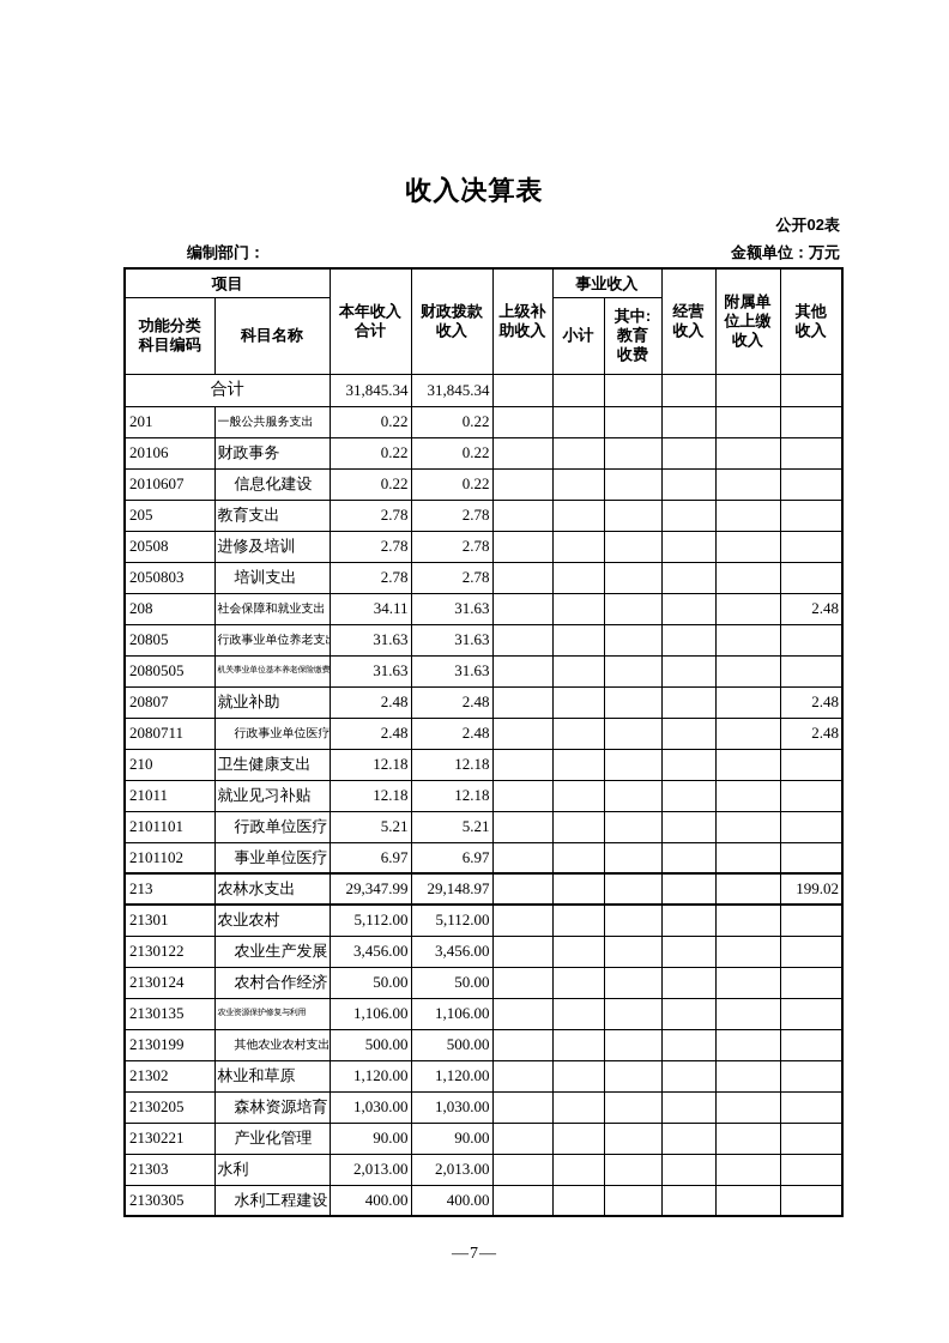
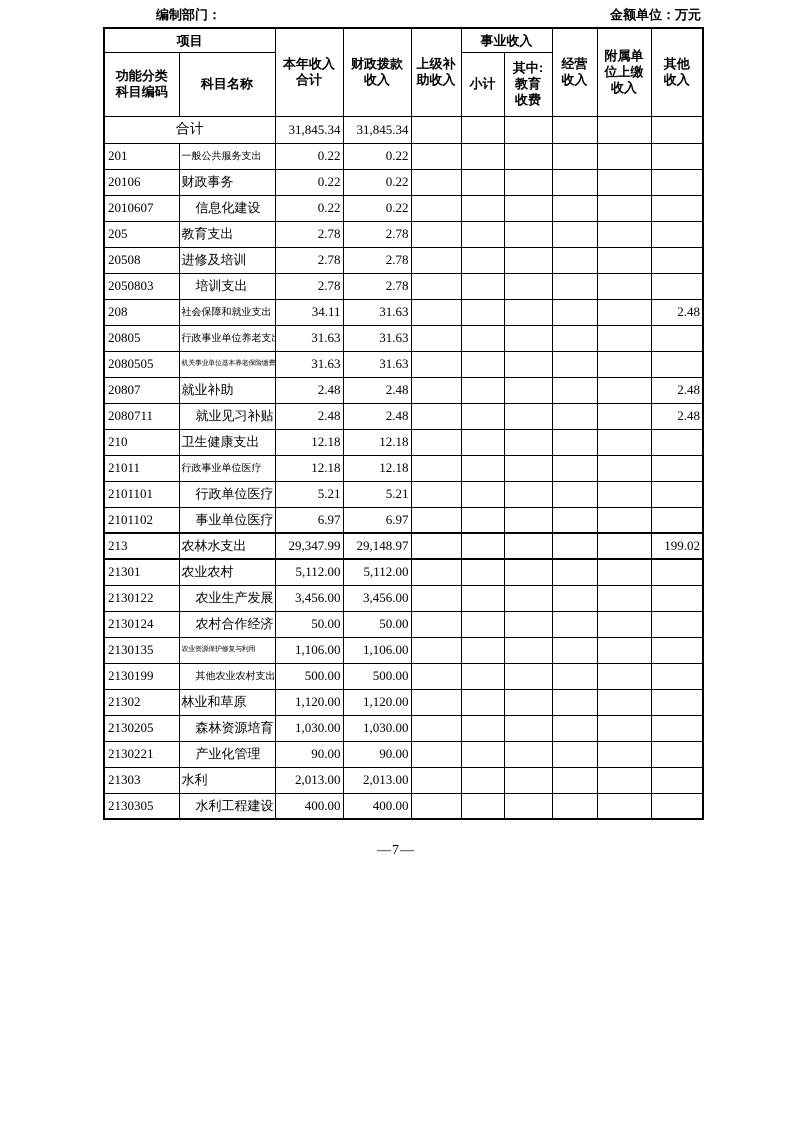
- 收入决算表
- 公开02表
  编制部门：
  金额单位：万元
  项目	本年收入合计	财政拨款收入	上级补助收入	事业收入	经营收入	附属单位上缴收入	其他收入
  功能分类科目编码	科目名称	小计	其中:教育收费
  合计	31,845.34	31,845.34
  201	一般公共服务支出	0.22	0.22
  20106	财政事务	0.22	0.22
  2010607	信息化建设	0.22	0.22
  205	教育支出	2.78	2.78
  20508	进修及培训	2.78	2.78
  2050803	培训支出	2.78	2.78
  208	社会保障和就业支出	34.11	31.63						2.48
  20805	行政事业单位养老支	31.63	31.63
  2080505	机关事业单位基本养老保险缴费	31.63	31.63
  20807	就业补助	2.48	2.48						2.48
- 2080711	行政事业单位医疗	2.48	2.48						2.48
+ 2080711	就业见习补贴	2.48	2.48						2.48
  210	卫生健康支出	12.18	12.18
- 21011	就业见习补贴	12.18	12.18
+ 21011	行政事业单位医疗	12.18	12.18
  2101101	行政单位医疗	5.21	5.21
  2101102	事业单位医疗	6.97	6.97
  213	农林水支出	29,347.99	29,148.97						199.02
  21301	农业农村	5,112.00	5,112.00
  2130122	农业生产发展	3,456.00	3,456.00
  2130124	农村合作经济	50.00	50.00
  2130135	农业资源保护修复与利用	1,106.00	1,106.00
  2130199	其他农业农村支出	500.00	500.00
  21302	林业和草原	1,120.00	1,120.00
  2130205	森林资源培育	1,030.00	1,030.00
  2130221	产业化管理	90.00	90.00
  21303	水利	2,013.00	2,013.00
  2130305	水利工程建设	400.00	400.00
  —7—
